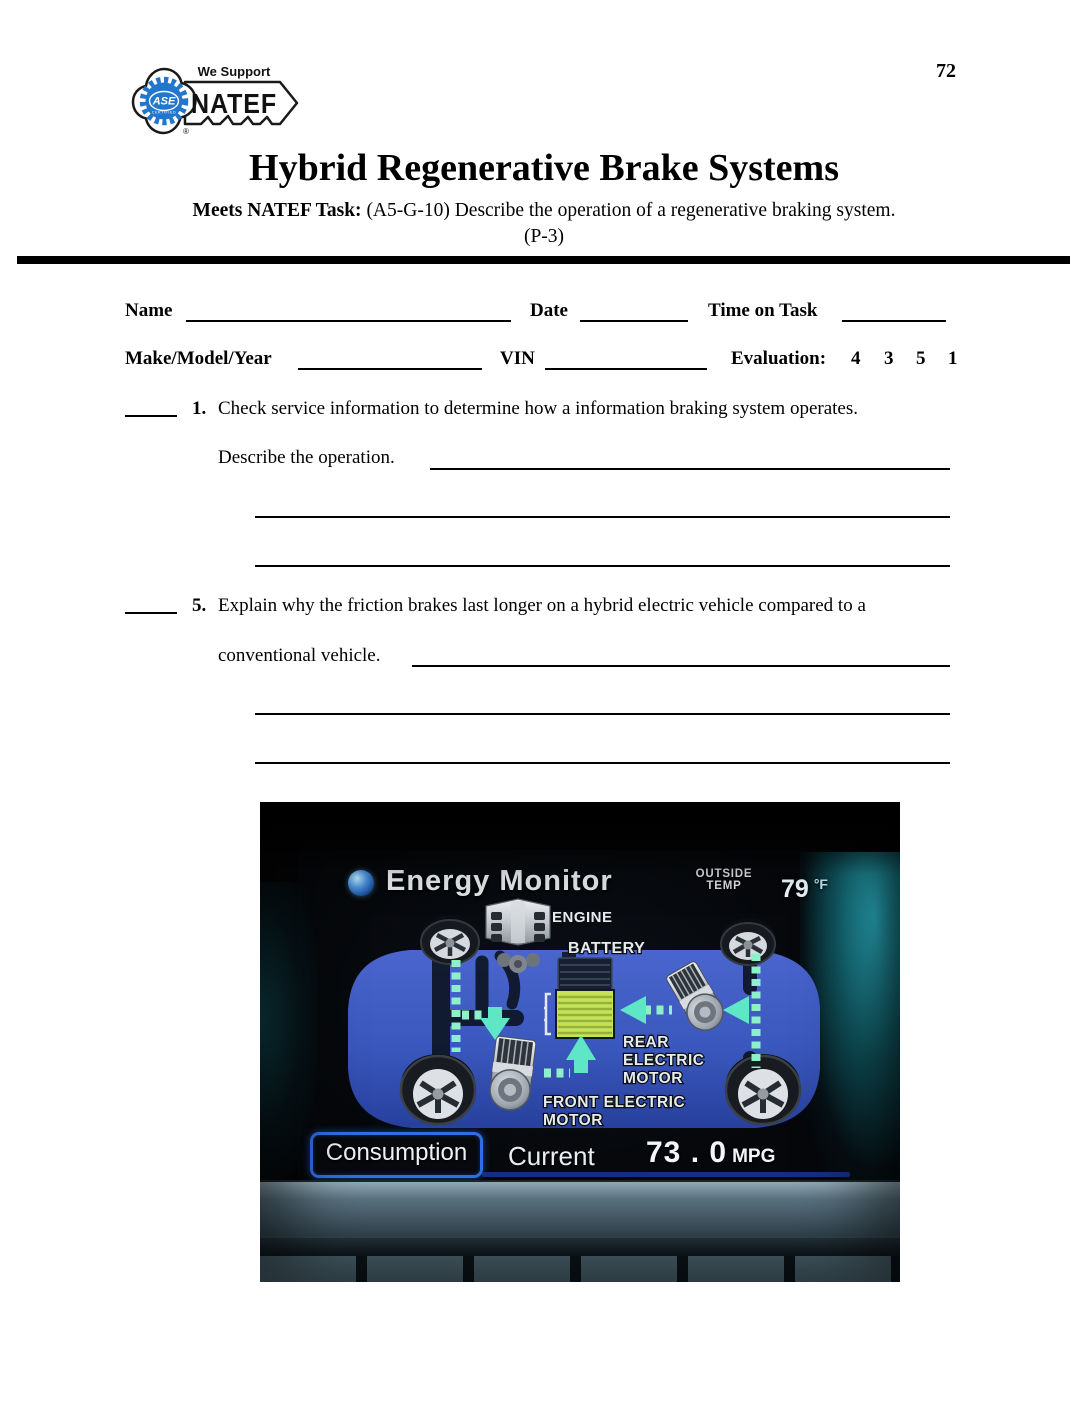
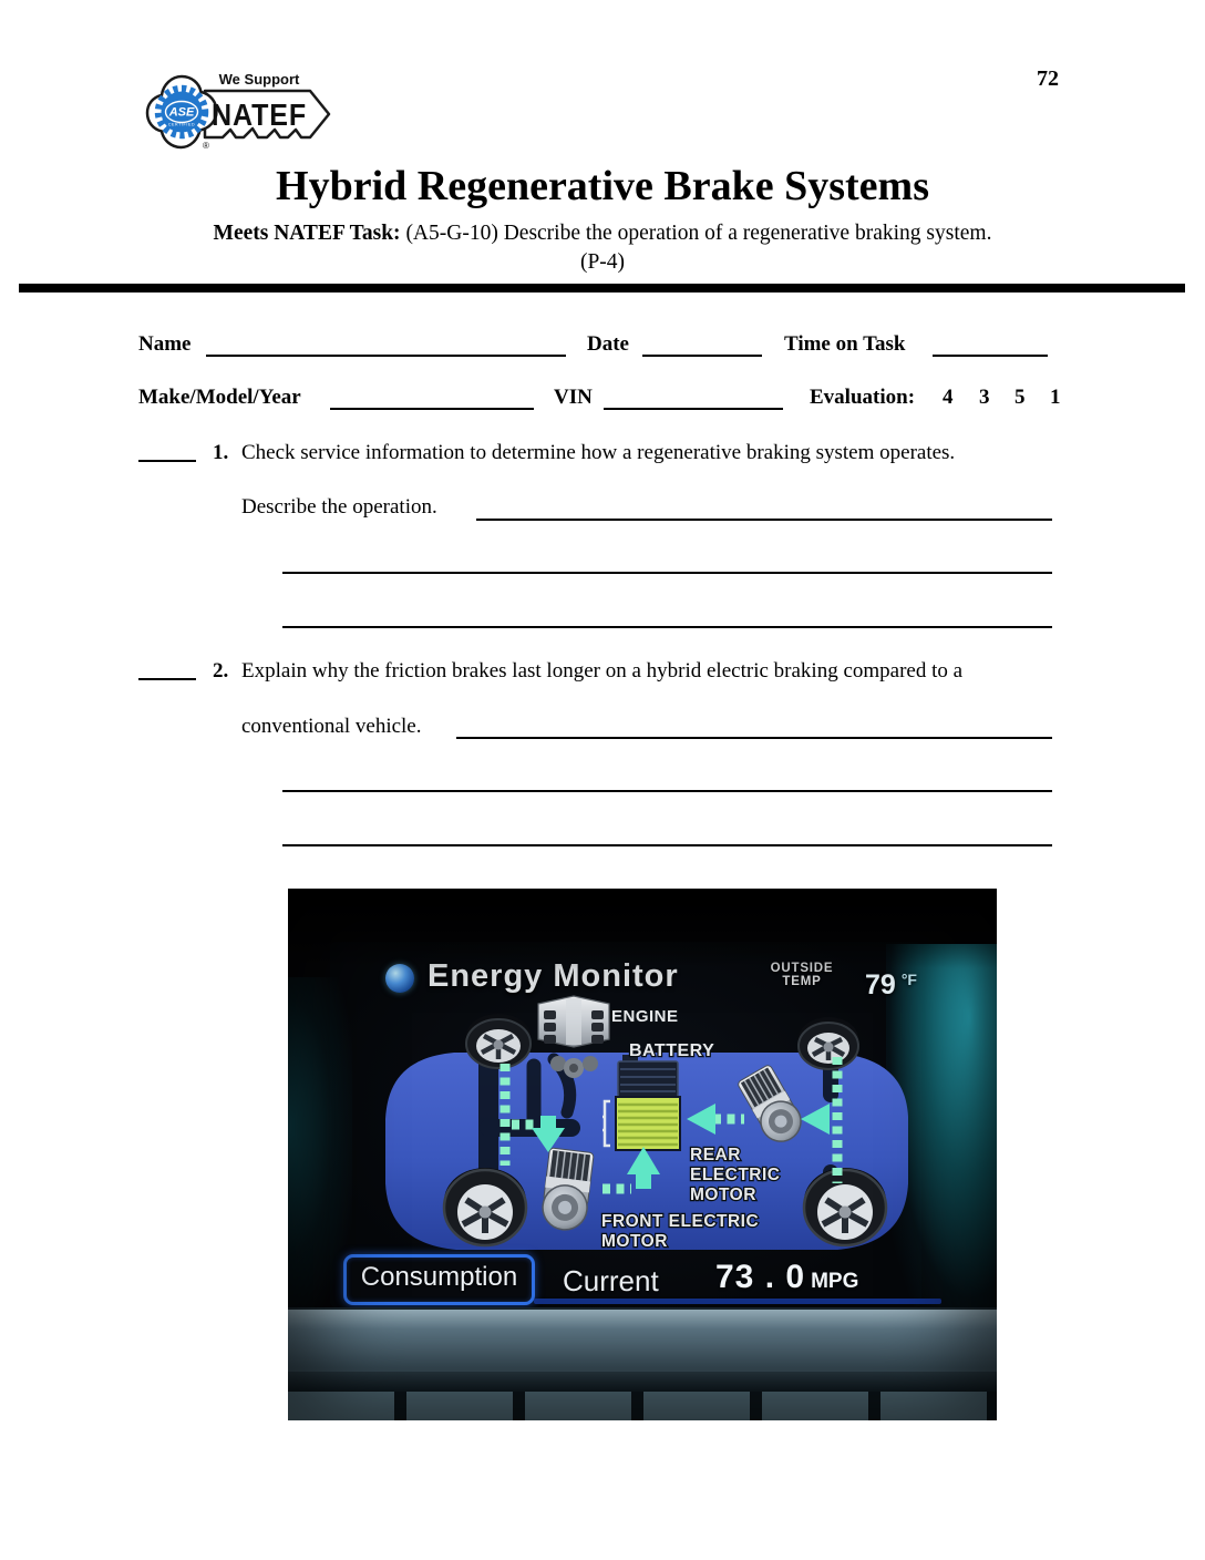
  72
  ASE
  We Support
  NATEF
  ®
  Hybrid Regenerative Brake Systems
  Meets NATEF Task: (A5-G-10) Describe the operation of a regenerative braking system.
- (P-3)
+ (P-4)
  Name
  Date
  Time on Task
  Make/Model/Year
  VIN
  Evaluation:
  4
  3
  5
  1
  1.
- Check service information to determine how a information braking system operates.
+ Check service information to determine how a regenerative braking system operates.
  Describe the operation.
- 5.
+ 2.
- Explain why the friction brakes last longer on a hybrid electric vehicle compared to a
+ Explain why the friction brakes last longer on a hybrid electric braking compared to a
  conventional vehicle.
